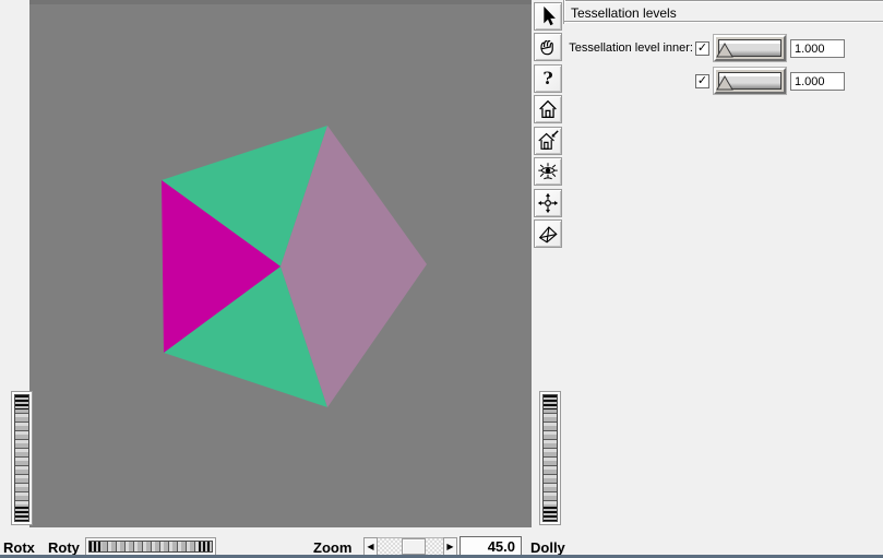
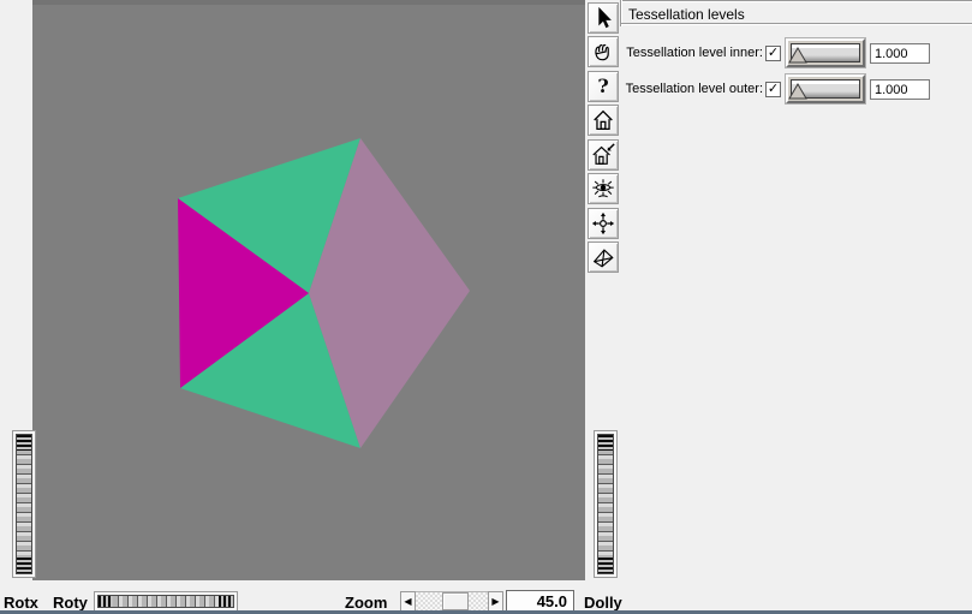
  ?
  Tessellation levels
  Tessellation level inner:
  ✓
  1.000
+ Tessellation level outer:
  ✓
  1.000
  Rotx
  Roty
  Zoom
  ◀
  ▶
  45.0
  Dolly
